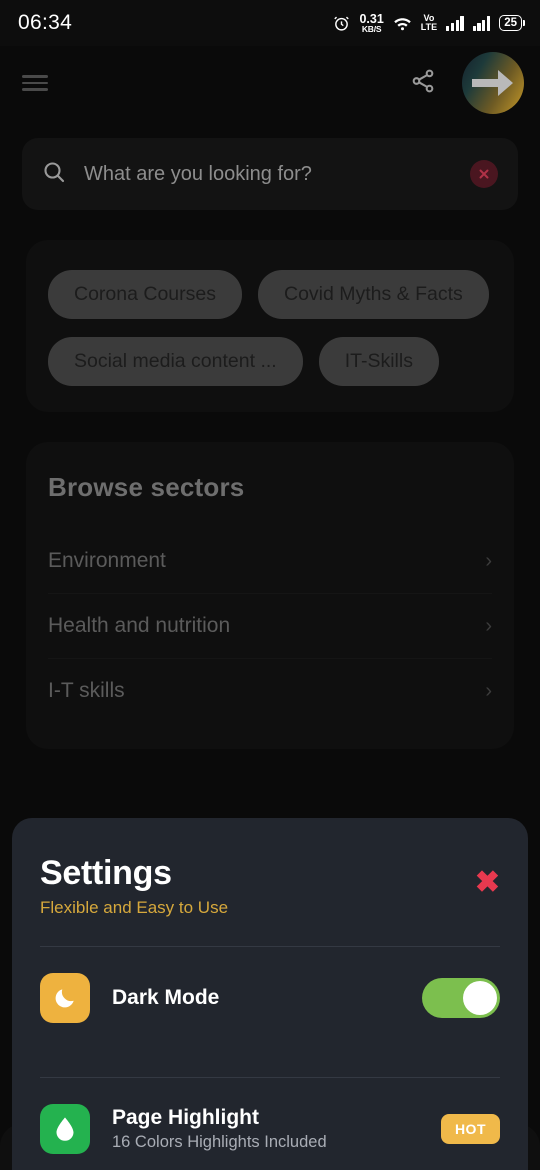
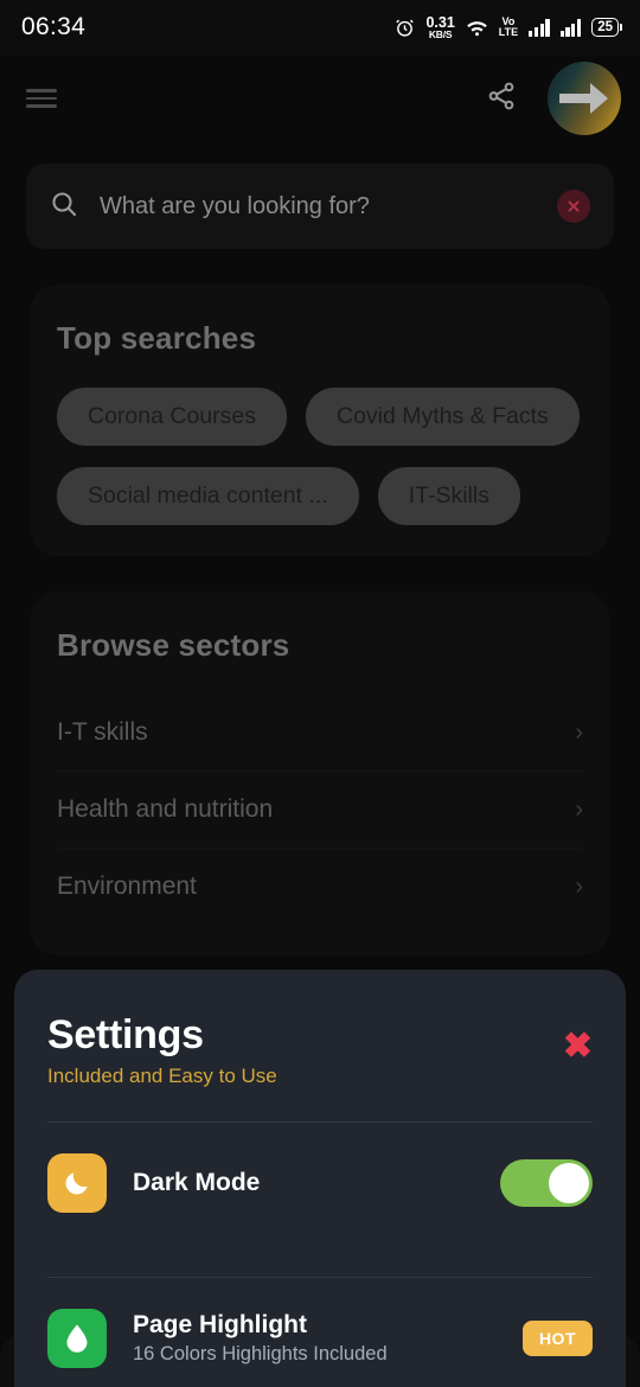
  06:34
  0.31
  KB/S
  Vo
  LTE
  25
  What are you looking for?
+ Top searches
  Corona Courses
  Covid Myths & Facts
  Social media content ...
  IT-Skills
  Browse sectors
- Environment
+ I-T skills
  ›
  Health and nutrition
  ›
- I-T skills
+ Environment
  ›
  Settings
- Flexible and Easy to Use
+ Included and Easy to Use
  ✖
  Dark Mode
  Page Highlight
  16 Colors Highlights Included
  HOT
